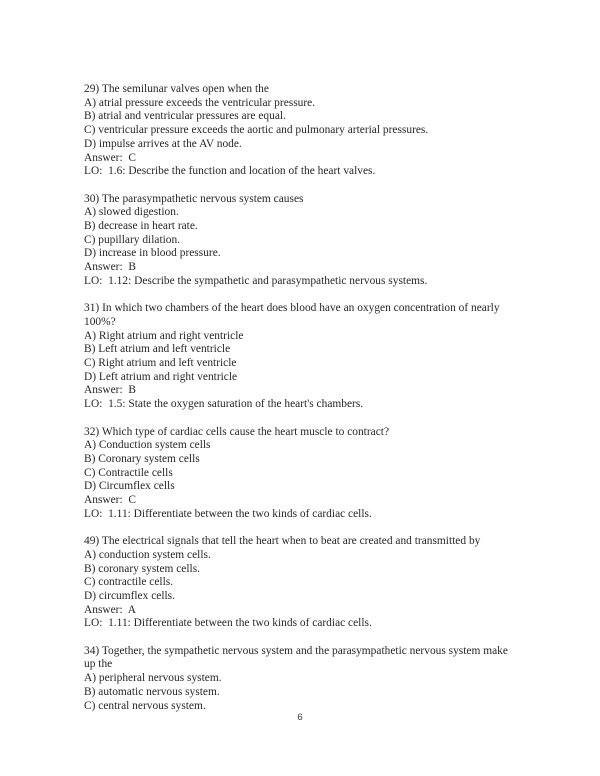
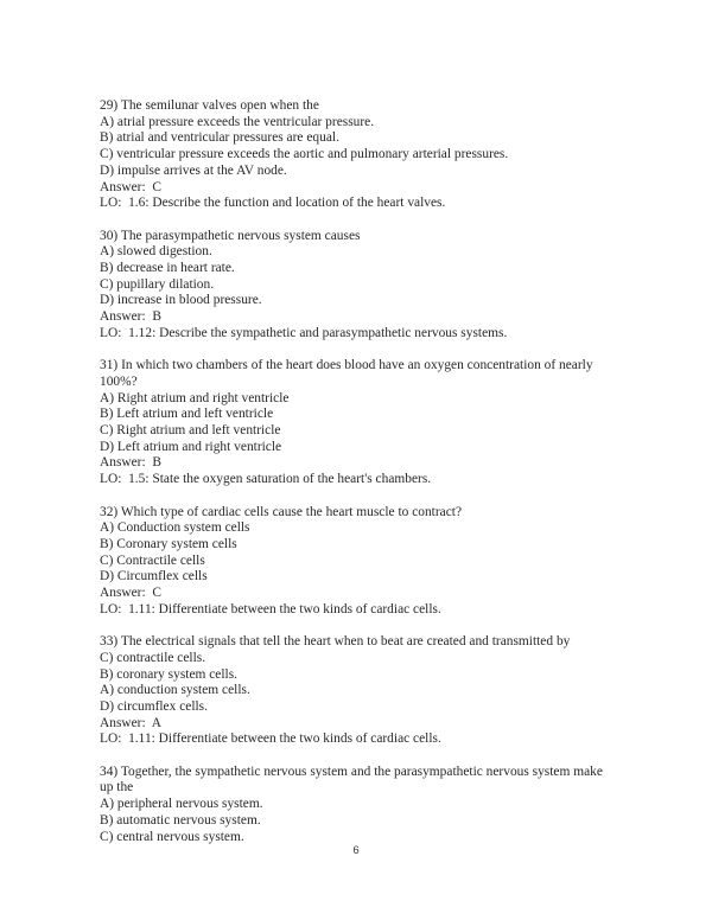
  29) The semilunar valves open when the
  A) atrial pressure exceeds the ventricular pressure.
  B) atrial and ventricular pressures are equal.
  C) ventricular pressure exceeds the aortic and pulmonary arterial pressures.
  D) impulse arrives at the AV node.
  Answer: C
  LO: 1.6: Describe the function and location of the heart valves.
  30) The parasympathetic nervous system causes
  A) slowed digestion.
  B) decrease in heart rate.
  C) pupillary dilation.
  D) increase in blood pressure.
  Answer: B
  LO: 1.12: Describe the sympathetic and parasympathetic nervous systems.
  31) In which two chambers of the heart does blood have an oxygen concentration of nearly 100%?
  A) Right atrium and right ventricle
  B) Left atrium and left ventricle
  C) Right atrium and left ventricle
  D) Left atrium and right ventricle
  Answer: B
  LO: 1.5: State the oxygen saturation of the heart's chambers.
  32) Which type of cardiac cells cause the heart muscle to contract?
  A) Conduction system cells
  B) Coronary system cells
  C) Contractile cells
  D) Circumflex cells
  Answer: C
  LO: 1.11: Differentiate between the two kinds of cardiac cells.
- 49) The electrical signals that tell the heart when to beat are created and transmitted by
+ 33) The electrical signals that tell the heart when to beat are created and transmitted by
- A) conduction system cells.
+ C) contractile cells.
  B) coronary system cells.
- C) contractile cells.
+ A) conduction system cells.
  D) circumflex cells.
  Answer: A
  LO: 1.11: Differentiate between the two kinds of cardiac cells.
  34) Together, the sympathetic nervous system and the parasympathetic nervous system make up the
  A) peripheral nervous system.
  B) automatic nervous system.
  C) central nervous system.
  6
